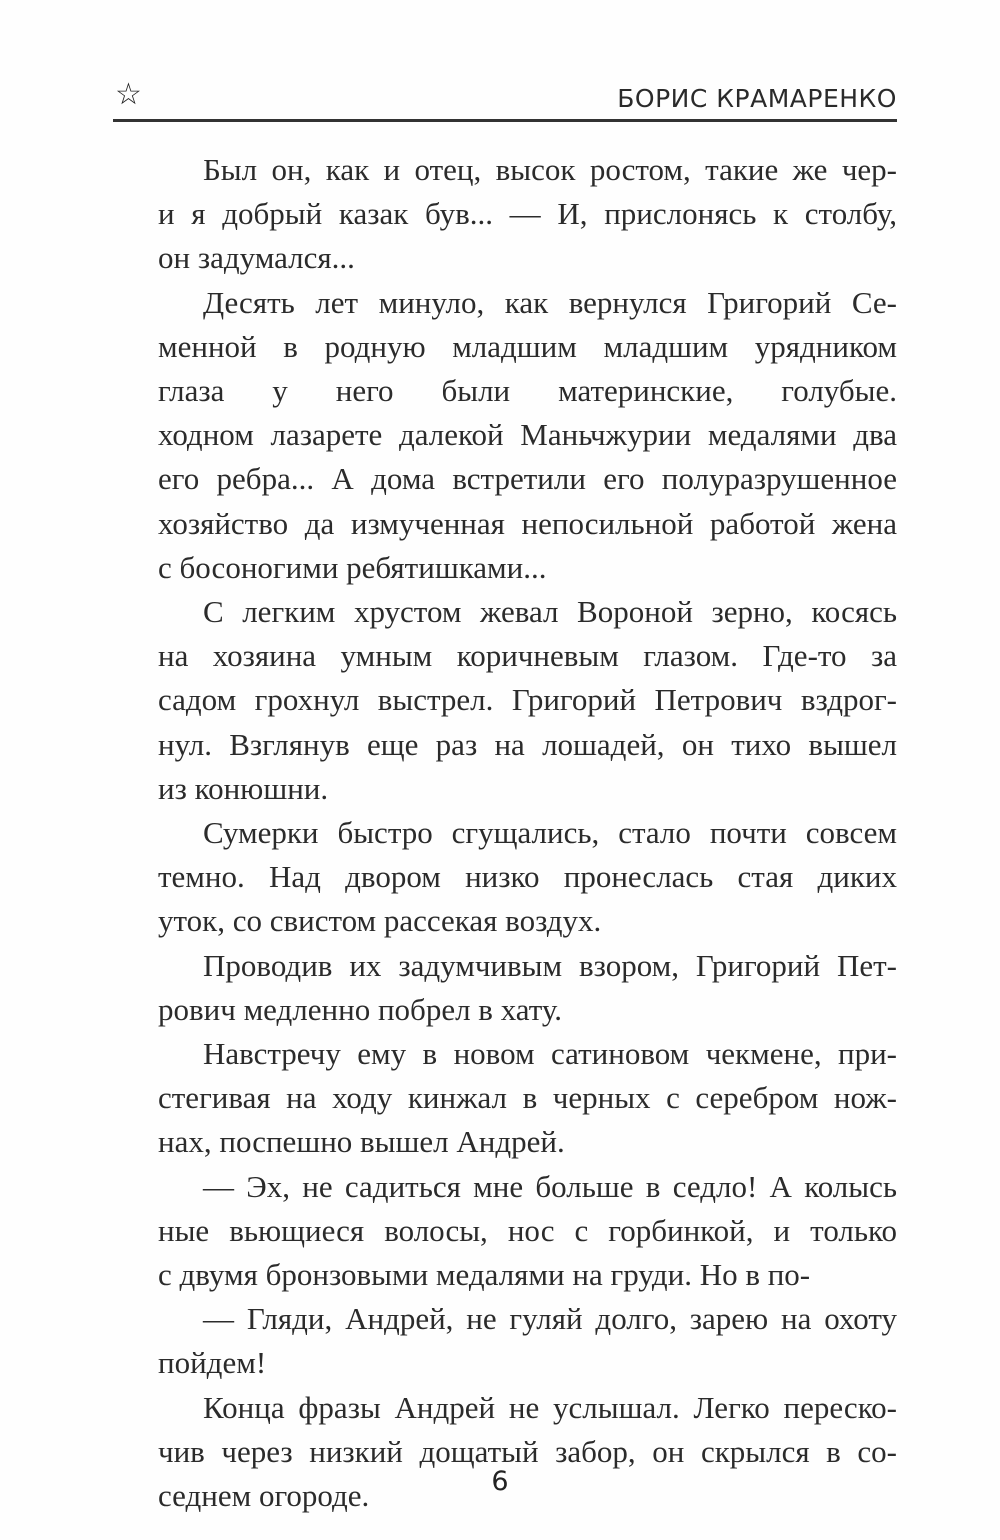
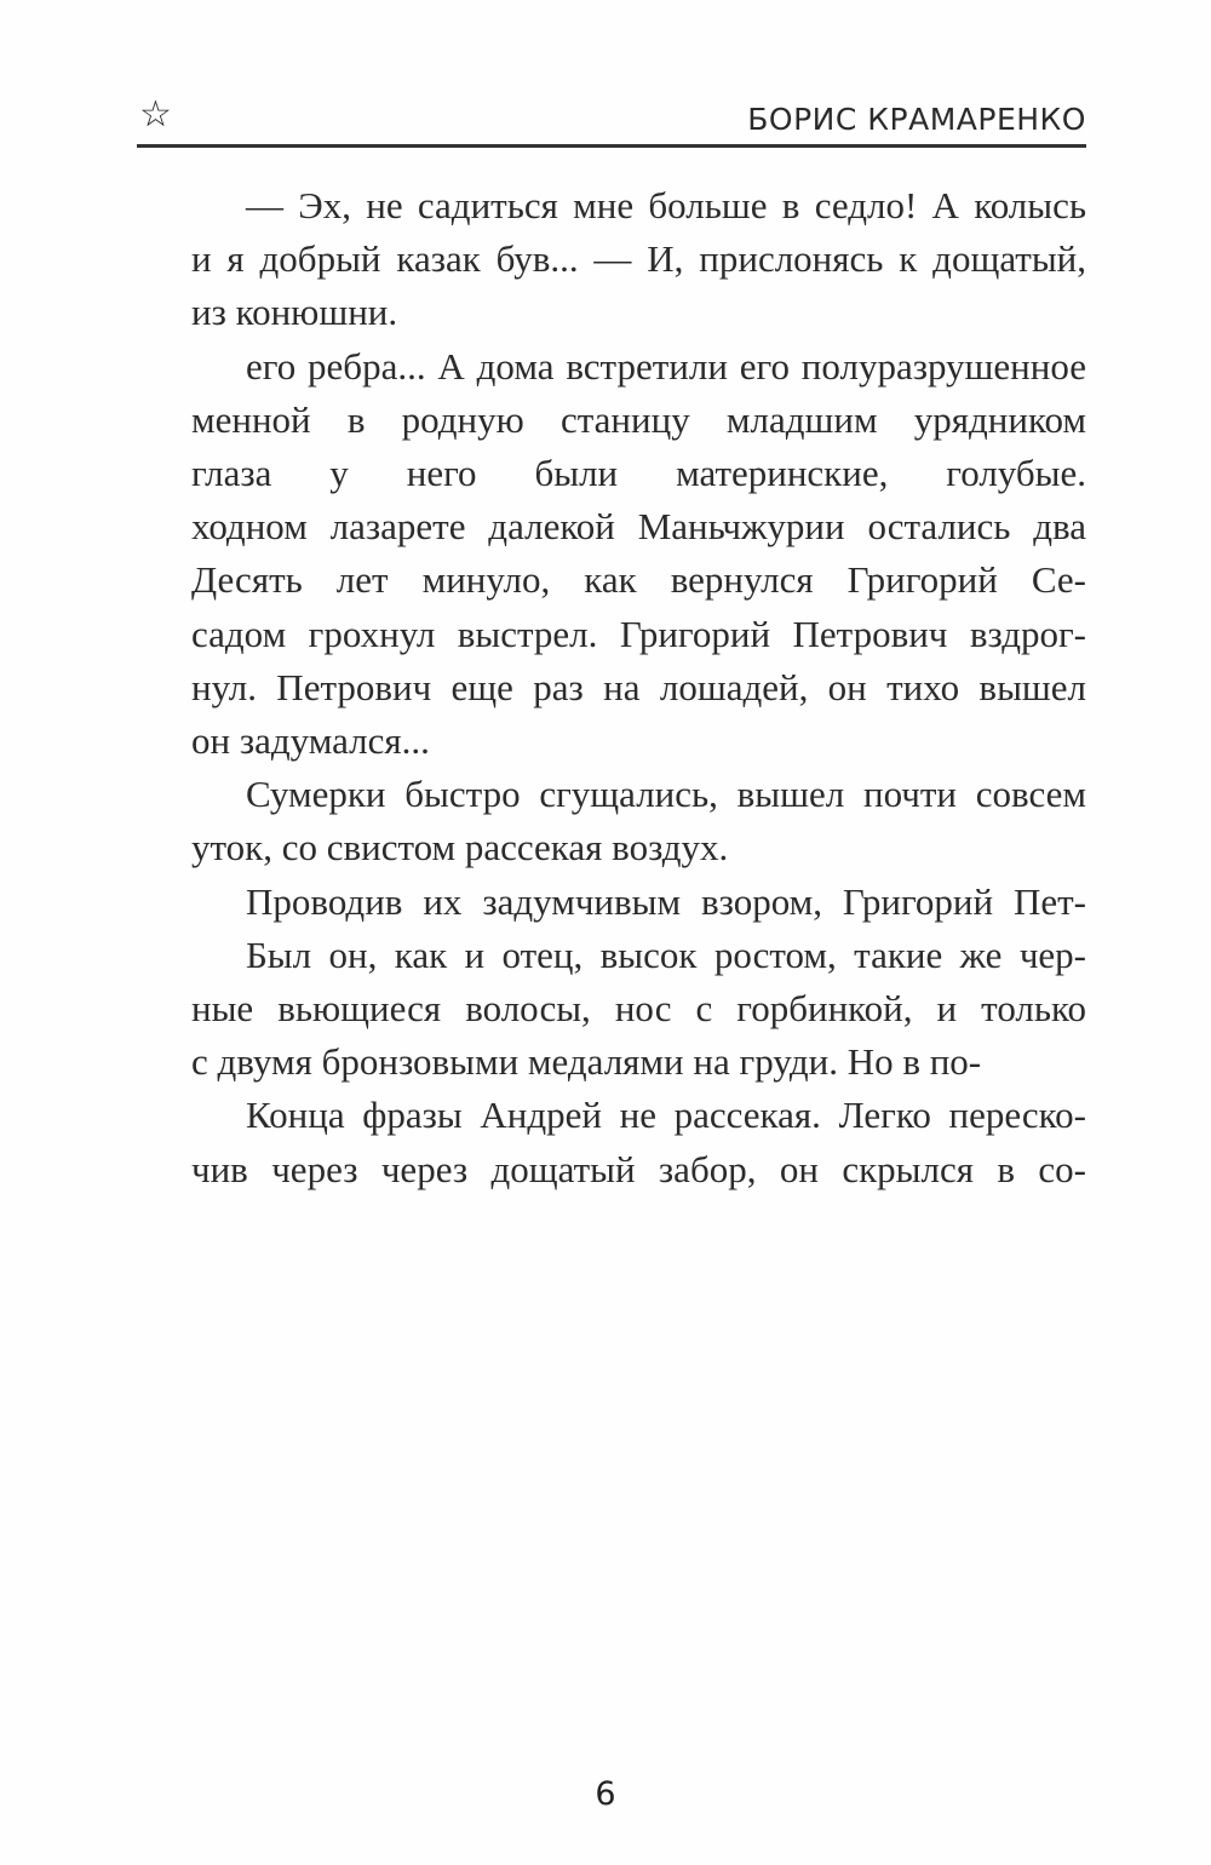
  ☆
  БОРИС КРАМАРЕНКО
- Был он, как и отец, высок ростом, такие же чер-
+ — Эх, не садиться мне больше в седло! А колысь
- и я добрый казак був... — И, прислонясь к столбу,
+ и я добрый казак був... — И, прислонясь к дощатый,
- он задумался...
+ из конюшни.
- Десять лет минуло, как вернулся Григорий Се-
+ его ребра... А дома встретили его полуразрушенное
- менной в родную младшим младшим урядником
+ менной в родную станицу младшим урядником
  глаза у него были материнские, голубые.
- ходном лазарете далекой Маньчжурии медалями два
+ ходном лазарете далекой Маньчжурии остались два
- его ребра... А дома встретили его полуразрушенное
+ Десять лет минуло, как вернулся Григорий Се-
- хозяйство да измученная непосильной работой жена
- с босоногими ребятишками...
- С легким хрустом жевал Вороной зерно, косясь
- на хозяина умным коричневым глазом. Где-то за
  садом грохнул выстрел. Григорий Петрович вздрог-
- нул. Взглянув еще раз на лошадей, он тихо вышел
+ нул. Петрович еще раз на лошадей, он тихо вышел
- из конюшни.
+ он задумался...
- Сумерки быстро сгущались, стало почти совсем
+ Сумерки быстро сгущались, вышел почти совсем
- темно. Над двором низко пронеслась стая диких
  уток, со свистом рассекая воздух.
  Проводив их задумчивым взором, Григорий Пет-
- рович медленно побрел в хату.
- Навстречу ему в новом сатиновом чекмене, при-
- стегивая на ходу кинжал в черных с серебром нож-
- нах, поспешно вышел Андрей.
- — Эх, не садиться мне больше в седло! А колысь
+ Был он, как и отец, высок ростом, такие же чер-
  ные вьющиеся волосы, нос с горбинкой, и только
  с двумя бронзовыми медалями на груди. Но в по-
- — Гляди, Андрей, не гуляй долго, зарею на охоту
- пойдем!
- Конца фразы Андрей не услышал. Легко переско-
+ Конца фразы Андрей не рассекая. Легко переско-
- чив через низкий дощатый забор, он скрылся в со-
+ чив через через дощатый забор, он скрылся в со-
- седнем огороде.
  6
